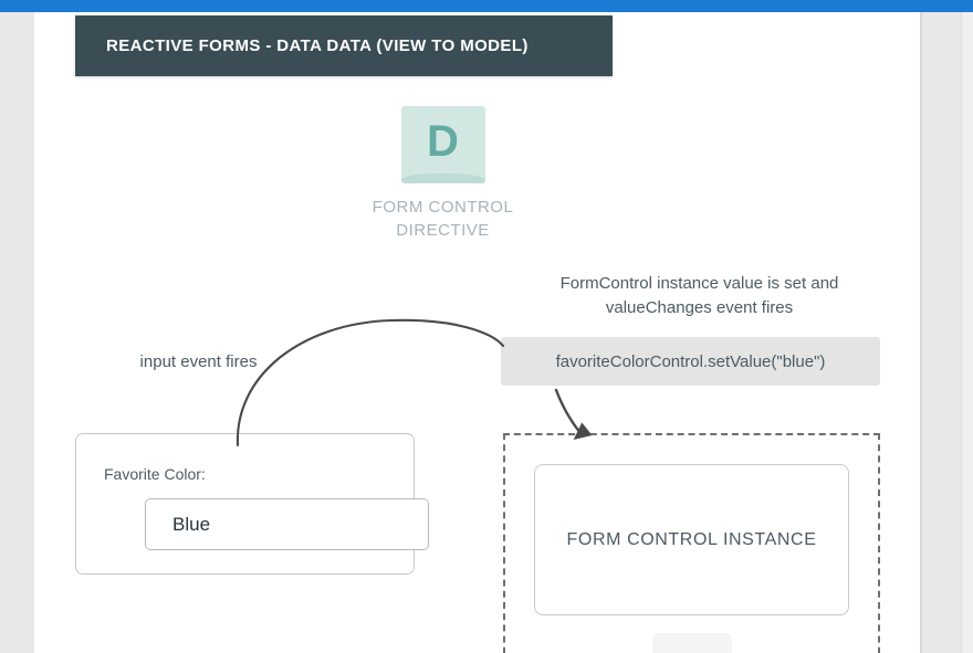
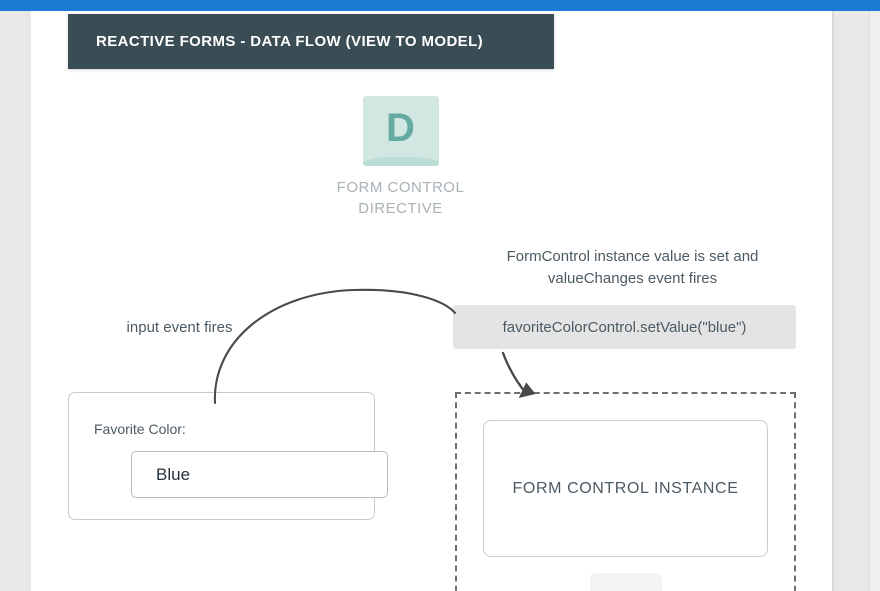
- REACTIVE FORMS - DATA DATA (VIEW TO MODEL)
+ REACTIVE FORMS - DATA FLOW (VIEW TO MODEL)
  D
  FORM CONTROL DIRECTIVE
  input event fires
  FormControl instance value is set and valueChanges event fires
  favoriteColorControl.setValue("blue")
  Favorite Color:
  Blue
  FORM CONTROL INSTANCE
